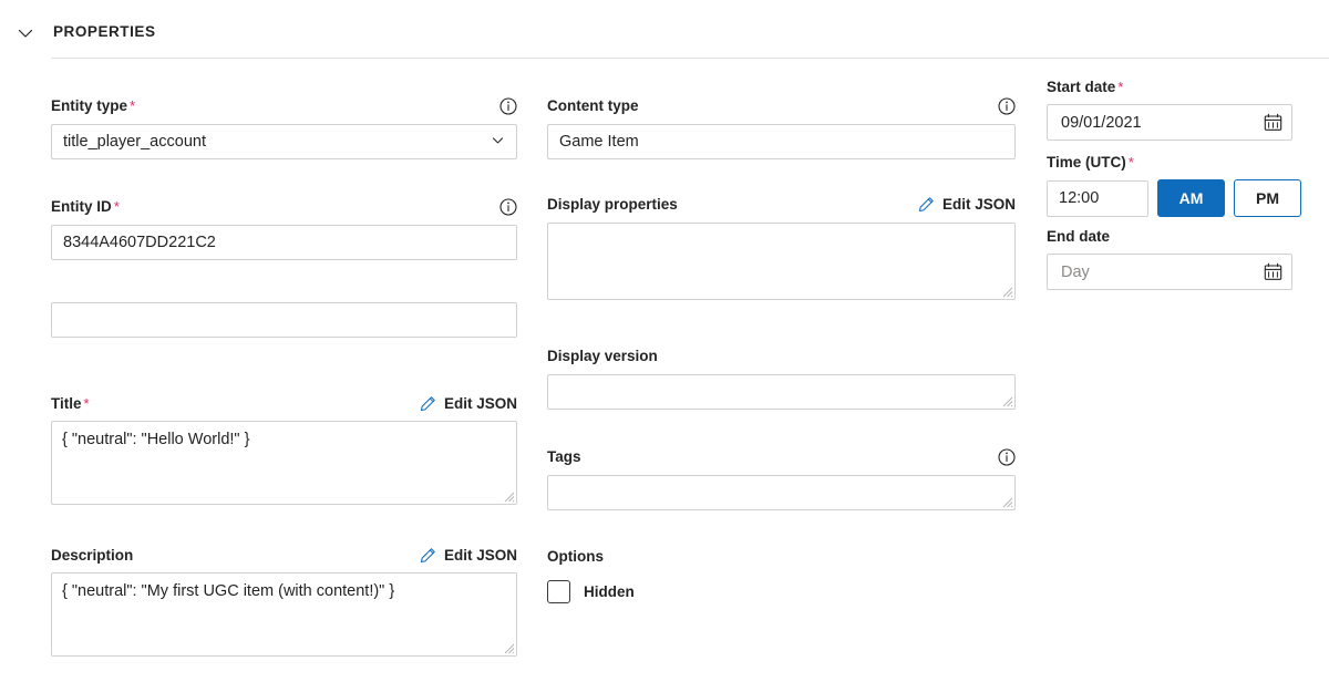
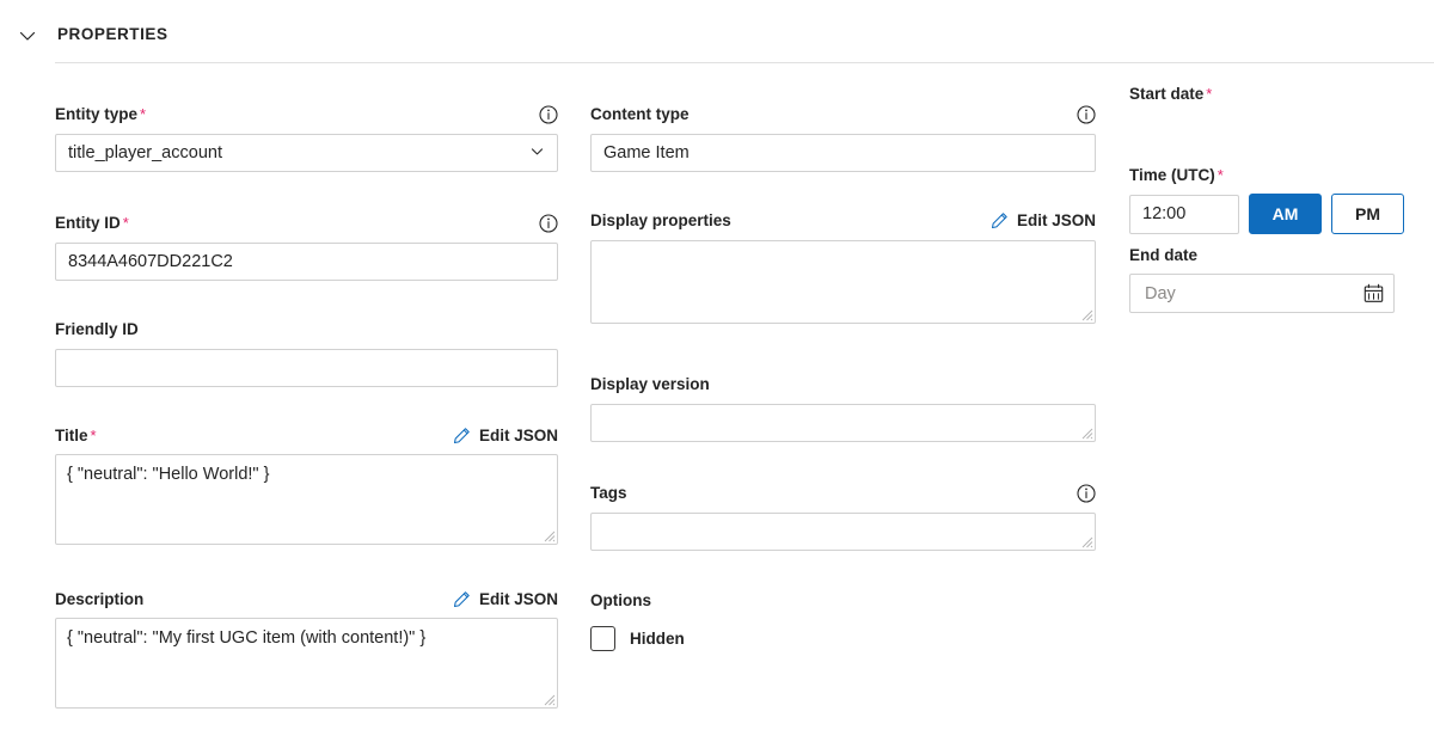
  PROPERTIES
  Entity type
  *
  title_player_account
  Entity ID
  *
  8344A4607DD221C2
+ Friendly ID
  Title
  *
  Edit JSON
  { "neutral": "Hello World!" }
  Description
  Edit JSON
  { "neutral": "My first UGC item (with content!)" }
  Content type
  Game Item
  Display properties
  Edit JSON
  Display version
  Tags
  Options
  Hidden
  Start date
  *
- 09/01/2021
  Time (UTC)
  *
  12:00
  AM
  PM
  End date
  Day
